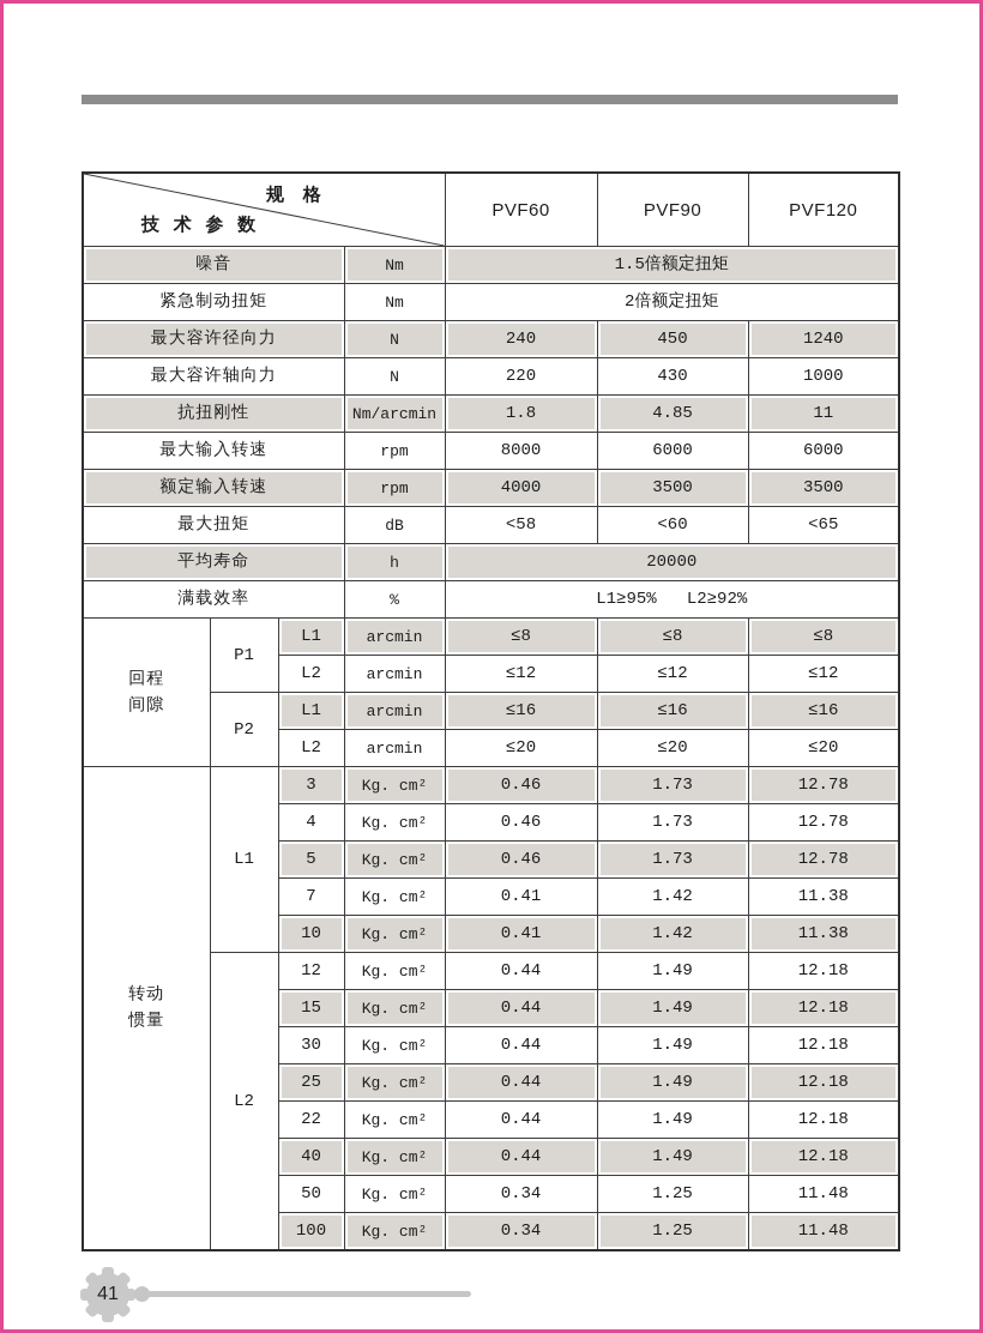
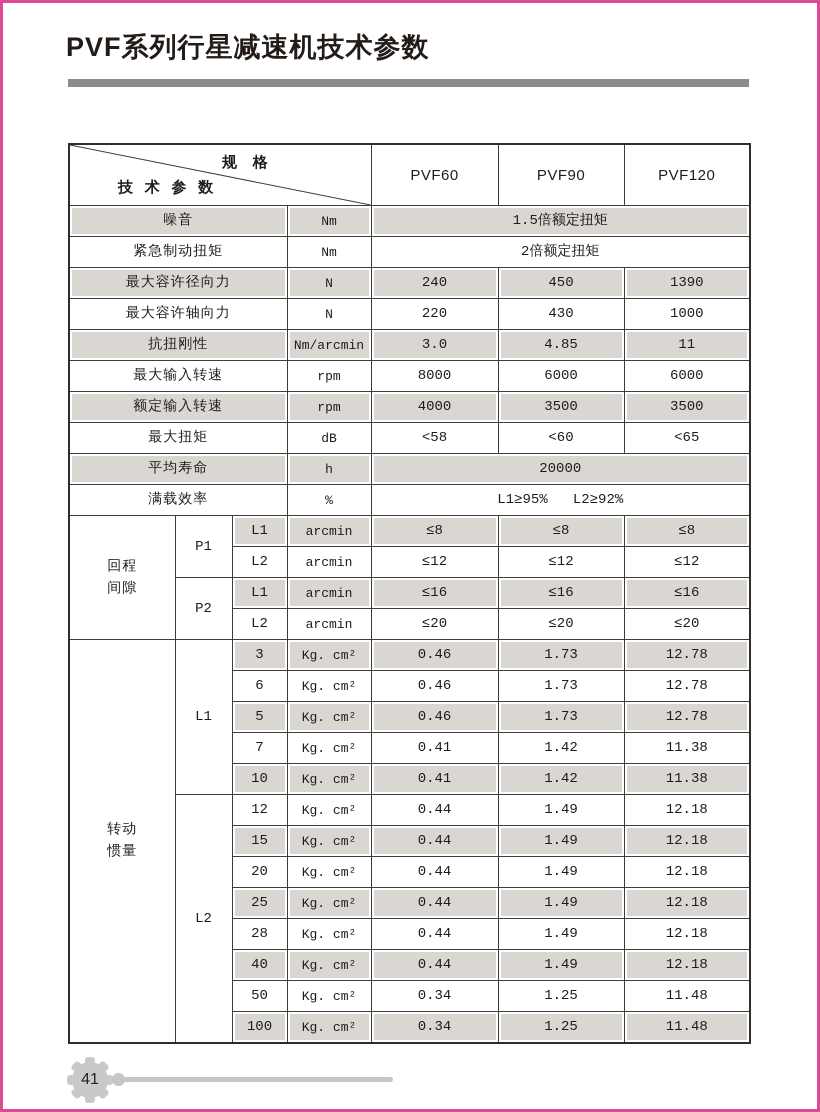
+ PVF系列行星减速机技术参数
  规 格 技 术 参 数	PVF60	PVF90	PVF120
  噪音	Nm	1.5倍额定扭矩
  紧急制动扭矩	Nm	2倍额定扭矩
- 最大容许径向力	N	240	450	1240
+ 最大容许径向力	N	240	450	1390
  最大容许轴向力	N	220	430	1000
- 抗扭刚性	Nm/arcmin	1.8	4.85	11
+ 抗扭刚性	Nm/arcmin	3.0	4.85	11
  最大输入转速	rpm	8000	6000	6000
  额定输入转速	rpm	4000	3500	3500
  最大扭矩	dB	<58	<60	<65
  平均寿命	h	20000
  满载效率	%	L1≥95% L2≥92%
  回程 间隙	P1	L1	arcmin	≤8	≤8	≤8
  L2	arcmin	≤12	≤12	≤12
  P2	L1	arcmin	≤16	≤16	≤16
  L2	arcmin	≤20	≤20	≤20
  转动 惯量	L1	3	Kg. cm²	0.46	1.73	12.78
- 4	Kg. cm²	0.46	1.73	12.78
+ 6	Kg. cm²	0.46	1.73	12.78
  5	Kg. cm²	0.46	1.73	12.78
  7	Kg. cm²	0.41	1.42	11.38
  10	Kg. cm²	0.41	1.42	11.38
  L2	12	Kg. cm²	0.44	1.49	12.18
  15	Kg. cm²	0.44	1.49	12.18
- 30	Kg. cm²	0.44	1.49	12.18
+ 20	Kg. cm²	0.44	1.49	12.18
  25	Kg. cm²	0.44	1.49	12.18
- 22	Kg. cm²	0.44	1.49	12.18
+ 28	Kg. cm²	0.44	1.49	12.18
  40	Kg. cm²	0.44	1.49	12.18
  50	Kg. cm²	0.34	1.25	11.48
  100	Kg. cm²	0.34	1.25	11.48
  41
